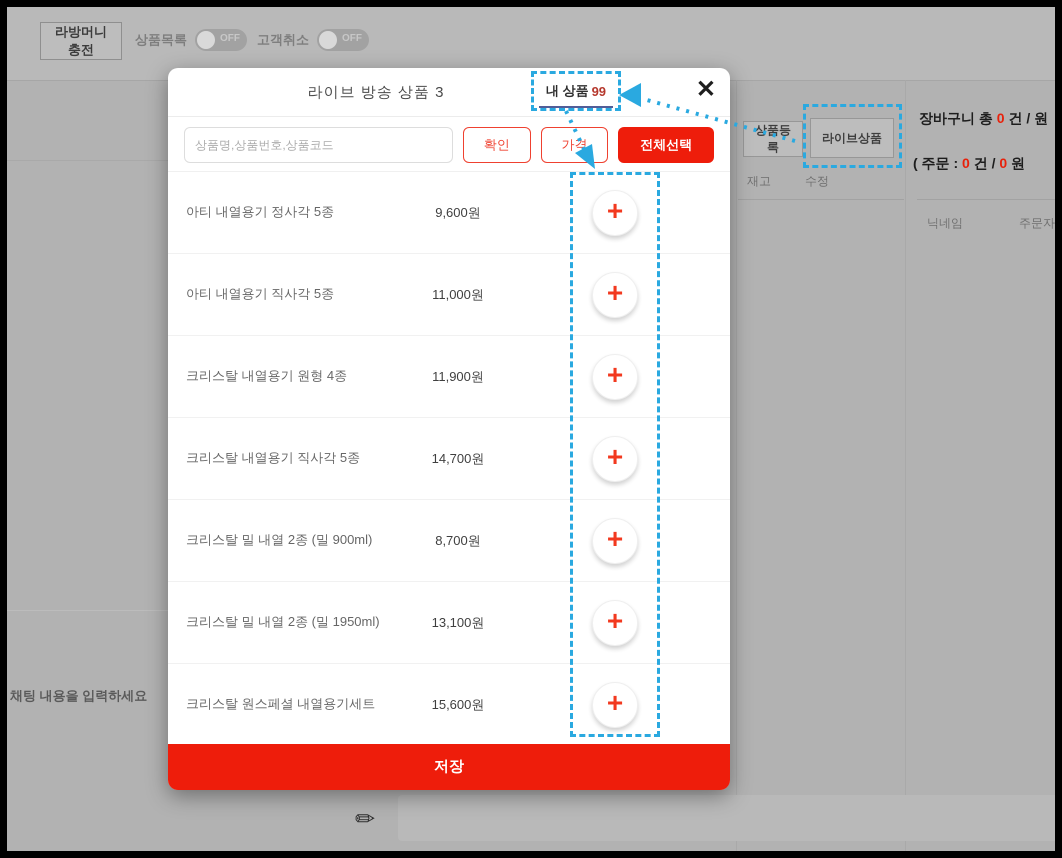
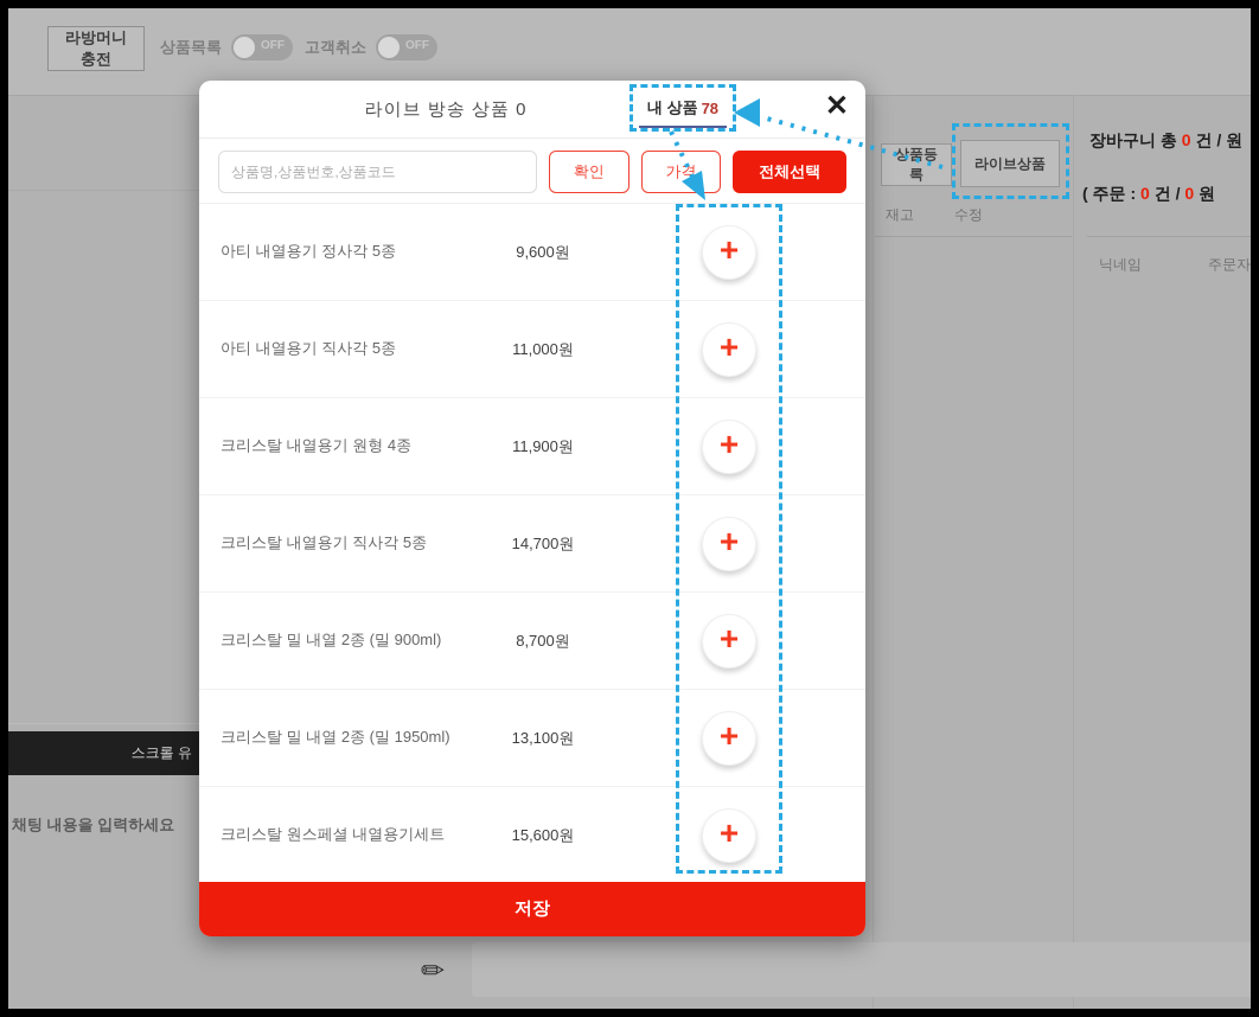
  라방머니 충전
  상품목록
  OFF
  고객취소
  OFF
  상품등록
  라이브상품
  재고
  수정
  장바구니 총 0 건 / 원
  ( 주문 : 0 건 / 0 원
  닉네임
  주문자
+ 스크롤 유
  채팅 내용을 입력하세요
  ✏
- 라이브 방송 상품 3
+ 라이브 방송 상품 0
  내 상품
- 99
+ 78
  ✕
  상품명,상품번호,상품코드
  확인
  가격
  전체선택
  아티 내열용기 정사각 5종
  9,600원
  +
  아티 내열용기 직사각 5종
  11,000원
  +
  크리스탈 내열용기 원형 4종
  11,900원
  +
  크리스탈 내열용기 직사각 5종
  14,700원
  +
  크리스탈 밀 내열 2종 (밀 900ml)
  8,700원
  +
  크리스탈 밀 내열 2종 (밀 1950ml)
  13,100원
  +
  크리스탈 원스페셜 내열용기세트
  15,600원
  +
  저장
